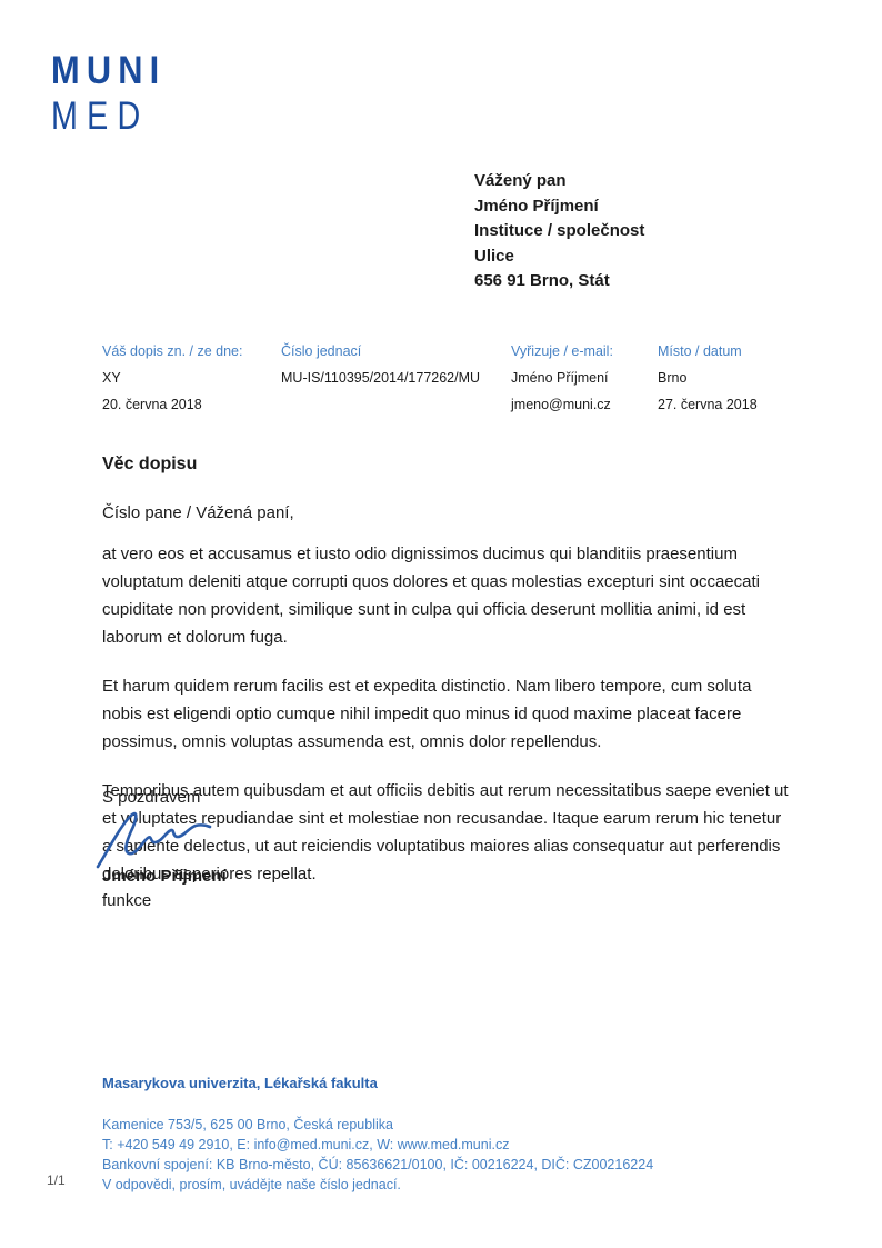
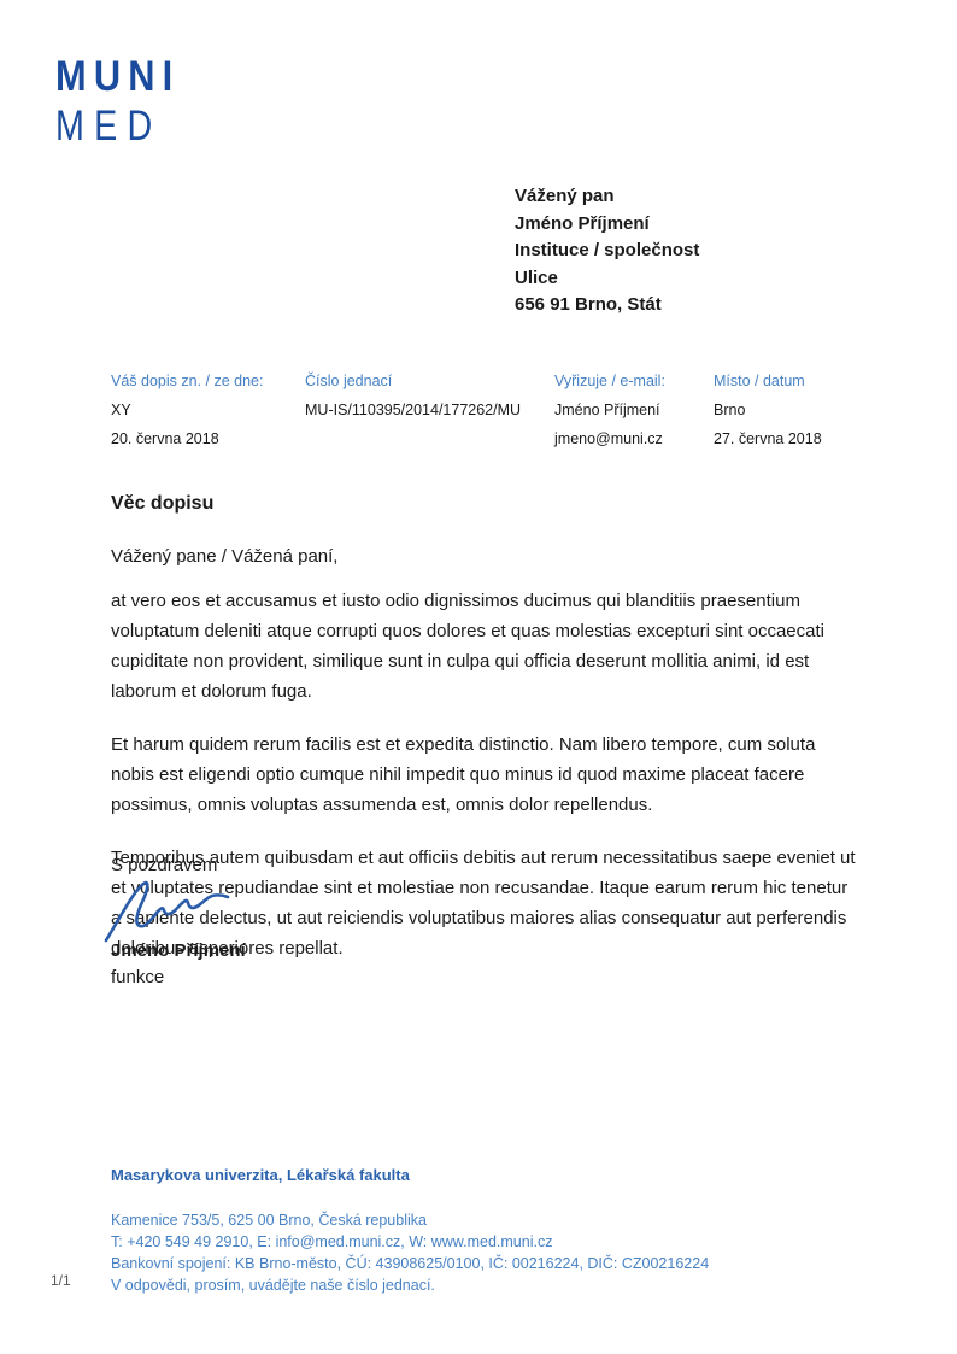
  MUNI
  MED
  Vážený pan
  Jméno Příjmení
  Instituce / společnost
  Ulice
  656 91 Brno, Stát
  Váš dopis zn. / ze dne:
  XY
  20. června 2018
  Číslo jednací
  MU-IS/110395/2014/177262/MU
  Vyřizuje / e-mail:
  Jméno Příjmení
  jmeno@muni.cz
  Místo / datum
  Brno
  27. června 2018
  Věc dopisu
- Číslo pane / Vážená paní,
+ Vážený pane / Vážená paní,
  at vero eos et accusamus et iusto odio dignissimos ducimus qui blanditiis praesentium voluptatum deleniti atque corrupti quos dolores et quas molestias excepturi sint occaecati cupiditate non provident, similique sunt in culpa qui officia deserunt mollitia animi, id est laborum et dolorum fuga.
  Et harum quidem rerum facilis est et expedita distinctio. Nam libero tempore, cum soluta nobis est eligendi optio cumque nihil impedit quo minus id quod maxime placeat facere possimus, omnis voluptas assumenda est, omnis dolor repellendus.
  Temporibus autem quibusdam et aut officiis debitis aut rerum necessitatibus saepe eveniet ut et voluptates repudiandae sint et molestiae non recusandae. Itaque earum rerum hic tenetur a sapiente delectus, ut aut reiciendis voluptatibus maiores alias consequatur aut perferendis doloribus asperiores repellat.
  S pozdravem
  Jméno Příjmení
  funkce
  Masarykova univerzita, Lékařská fakulta
  Kamenice 753/5, 625 00 Brno, Česká republika
  T: +420 549 49 2910, E: info@med.muni.cz, W: www.med.muni.cz
- Bankovní spojení: KB Brno-město, ČÚ: 85636621/0100, IČ: 00216224, DIČ: CZ00216224
+ Bankovní spojení: KB Brno-město, ČÚ: 43908625/0100, IČ: 00216224, DIČ: CZ00216224
  V odpovědi, prosím, uvádějte naše číslo jednací.
  1/1
